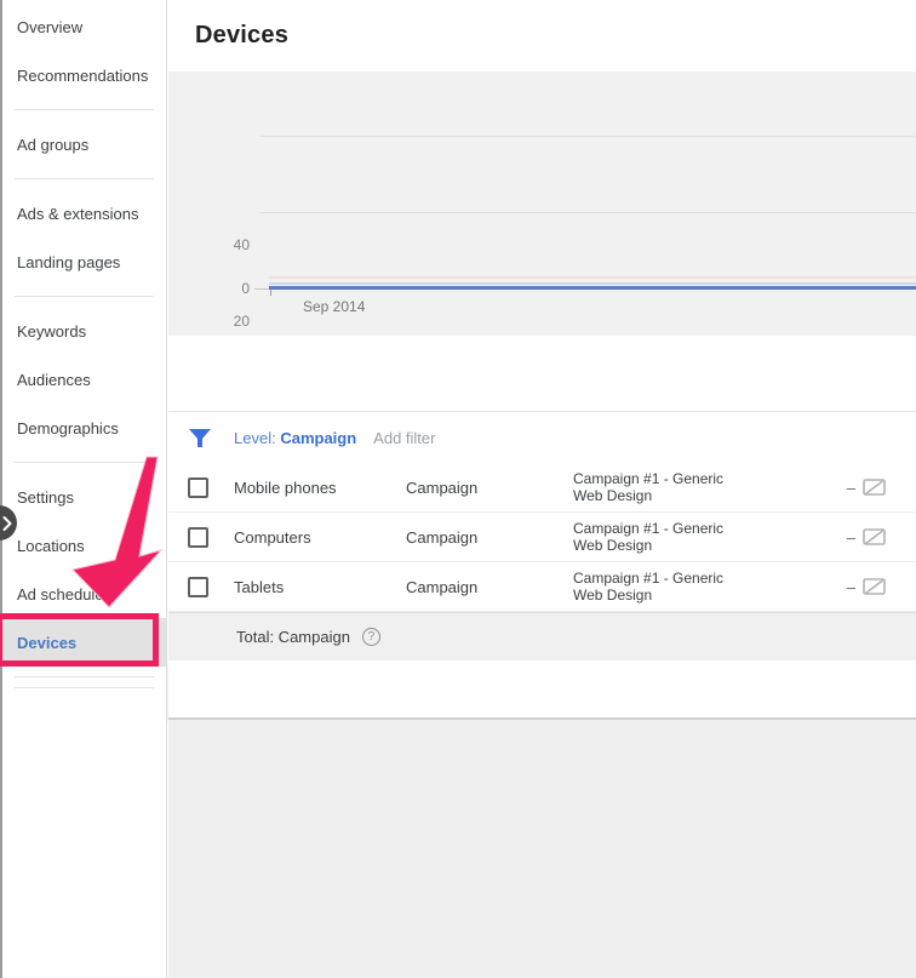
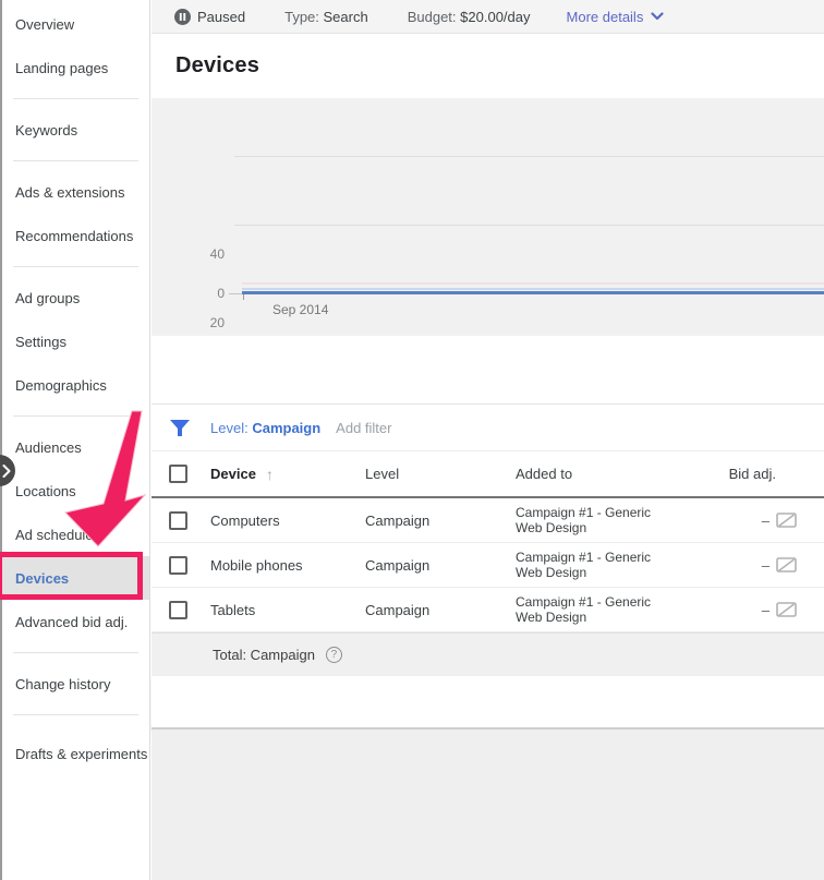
  Overview
- Recommendations
+ Landing pages
- Ad groups
+ Keywords
  Ads & extensions
- Landing pages
+ Recommendations
- Keywords
+ Ad groups
- Audiences
+ Settings
  Demographics
- Settings
+ Audiences
  Locations
  Ad schedul
  Devices
+ Advanced bid adj.
+ Change history
+ Drafts & experiments
+ Paused
+ Type: Search
+ Budget: $20.00/day
+ More details
  Devices
  40
  20
  0
  Sep 2014
  Level: Campaign
  Add filter
+ Device
+ ↑
+ Level
+ Added to
+ Bid adj.
- Mobile phones
+ Computers
  Campaign
  Campaign #1 - Generic
  Web Design
  –
- Computers
+ Mobile phones
  Campaign
  Campaign #1 - Generic
  Web Design
  –
  Tablets
  Campaign
  Campaign #1 - Generic
  Web Design
  –
  Total: Campaign
  ?
